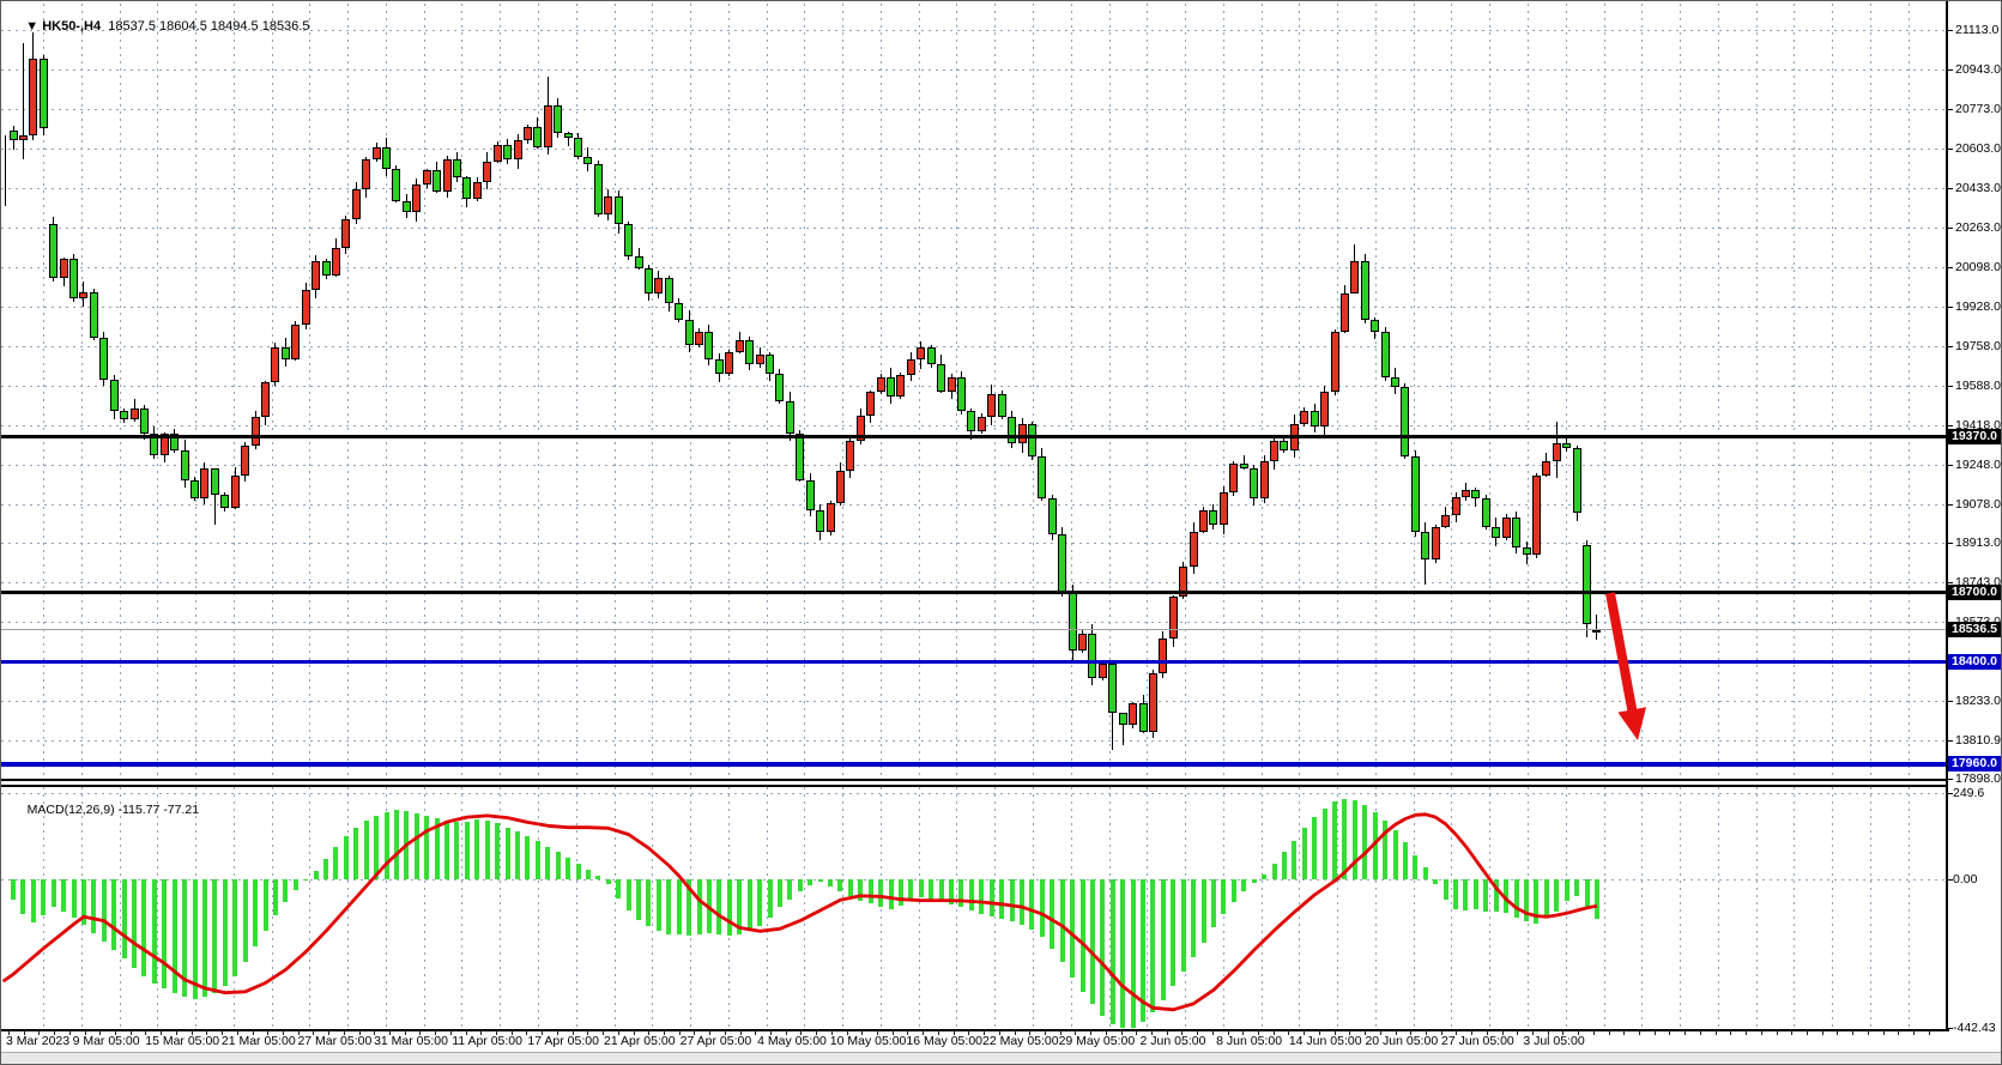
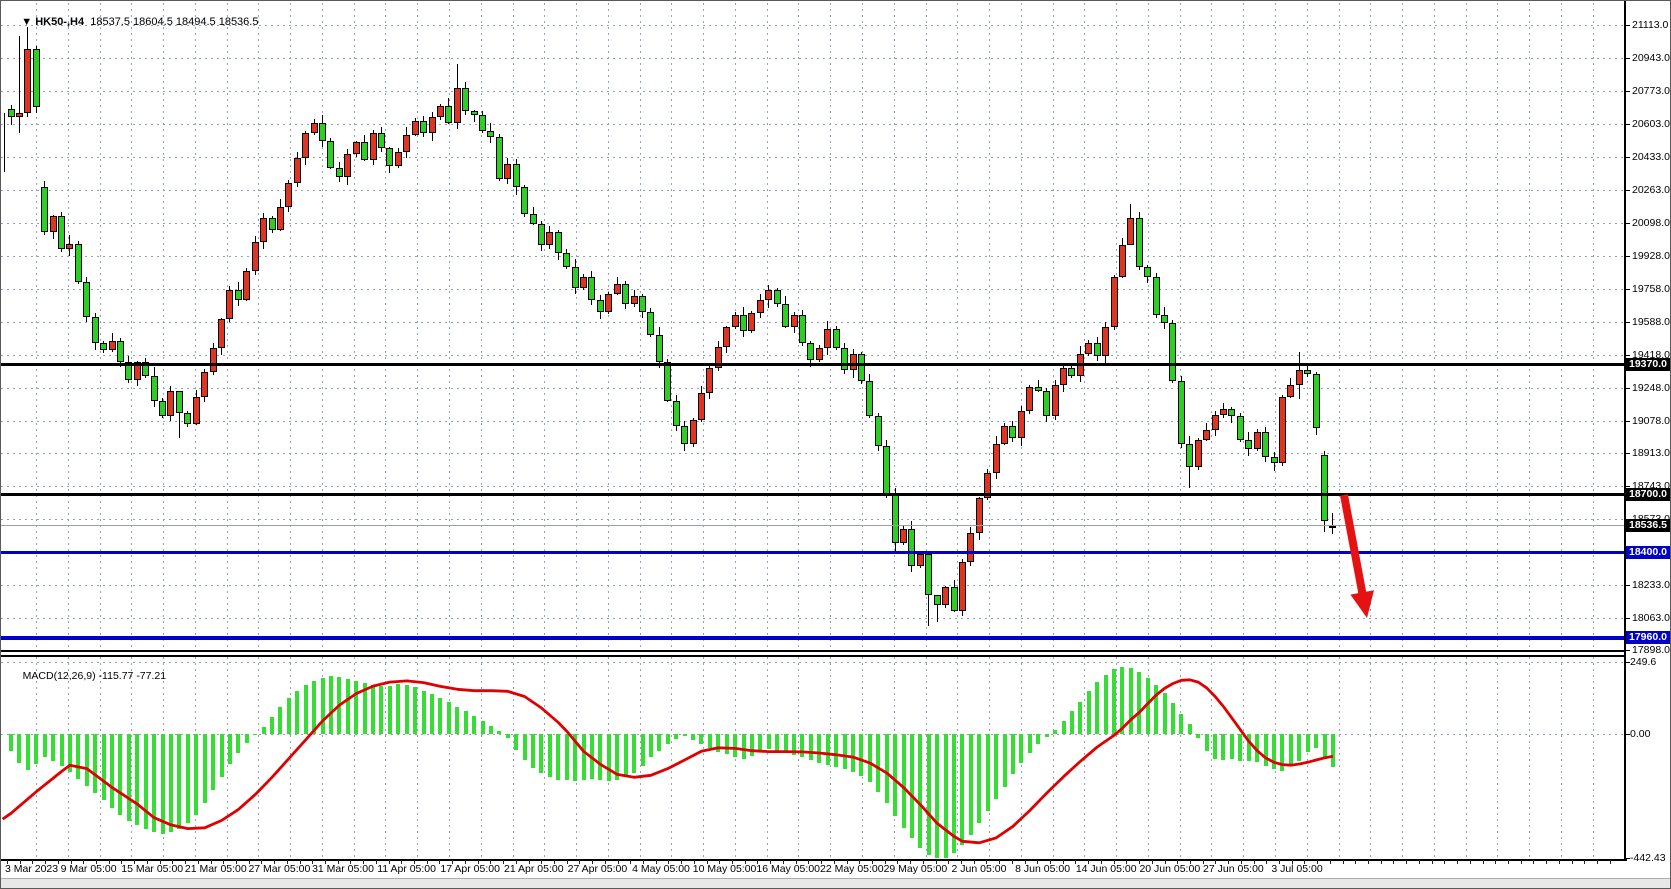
  ▼ HK50-,H4 18537.5 18604.5 18494.5 18536.5
  MACD(12,26,9) -115.77 -77.21
  21113.0
  20943.0
  20773.0
  20603.0
  20433.0
  20263.0
  20098.0
  19928.0
  19758.0
  19588.0
  19418.0
  19248.0
  19078.0
  18913.0
  18743.0
  18233.0
- 13810.9
+ 18063.0
  17898.0
  249.6
  0.00
  -442.43
  19370.0
  18700.0
  18536.5
  18400.0
  17960.0
  3 Mar 2023
  9 Mar 05:00
  15 Mar 05:00
  21 Mar 05:00
  27 Mar 05:00
  31 Mar 05:00
  11 Apr 05:00
  17 Apr 05:00
  21 Apr 05:00
  27 Apr 05:00
  4 May 05:00
  10 May 05:00
  16 May 05:00
  22 May 05:00
  29 May 05:00
  2 Jun 05:00
  8 Jun 05:00
  14 Jun 05:00
  20 Jun 05:00
  27 Jun 05:00
  3 Jul 05:00
